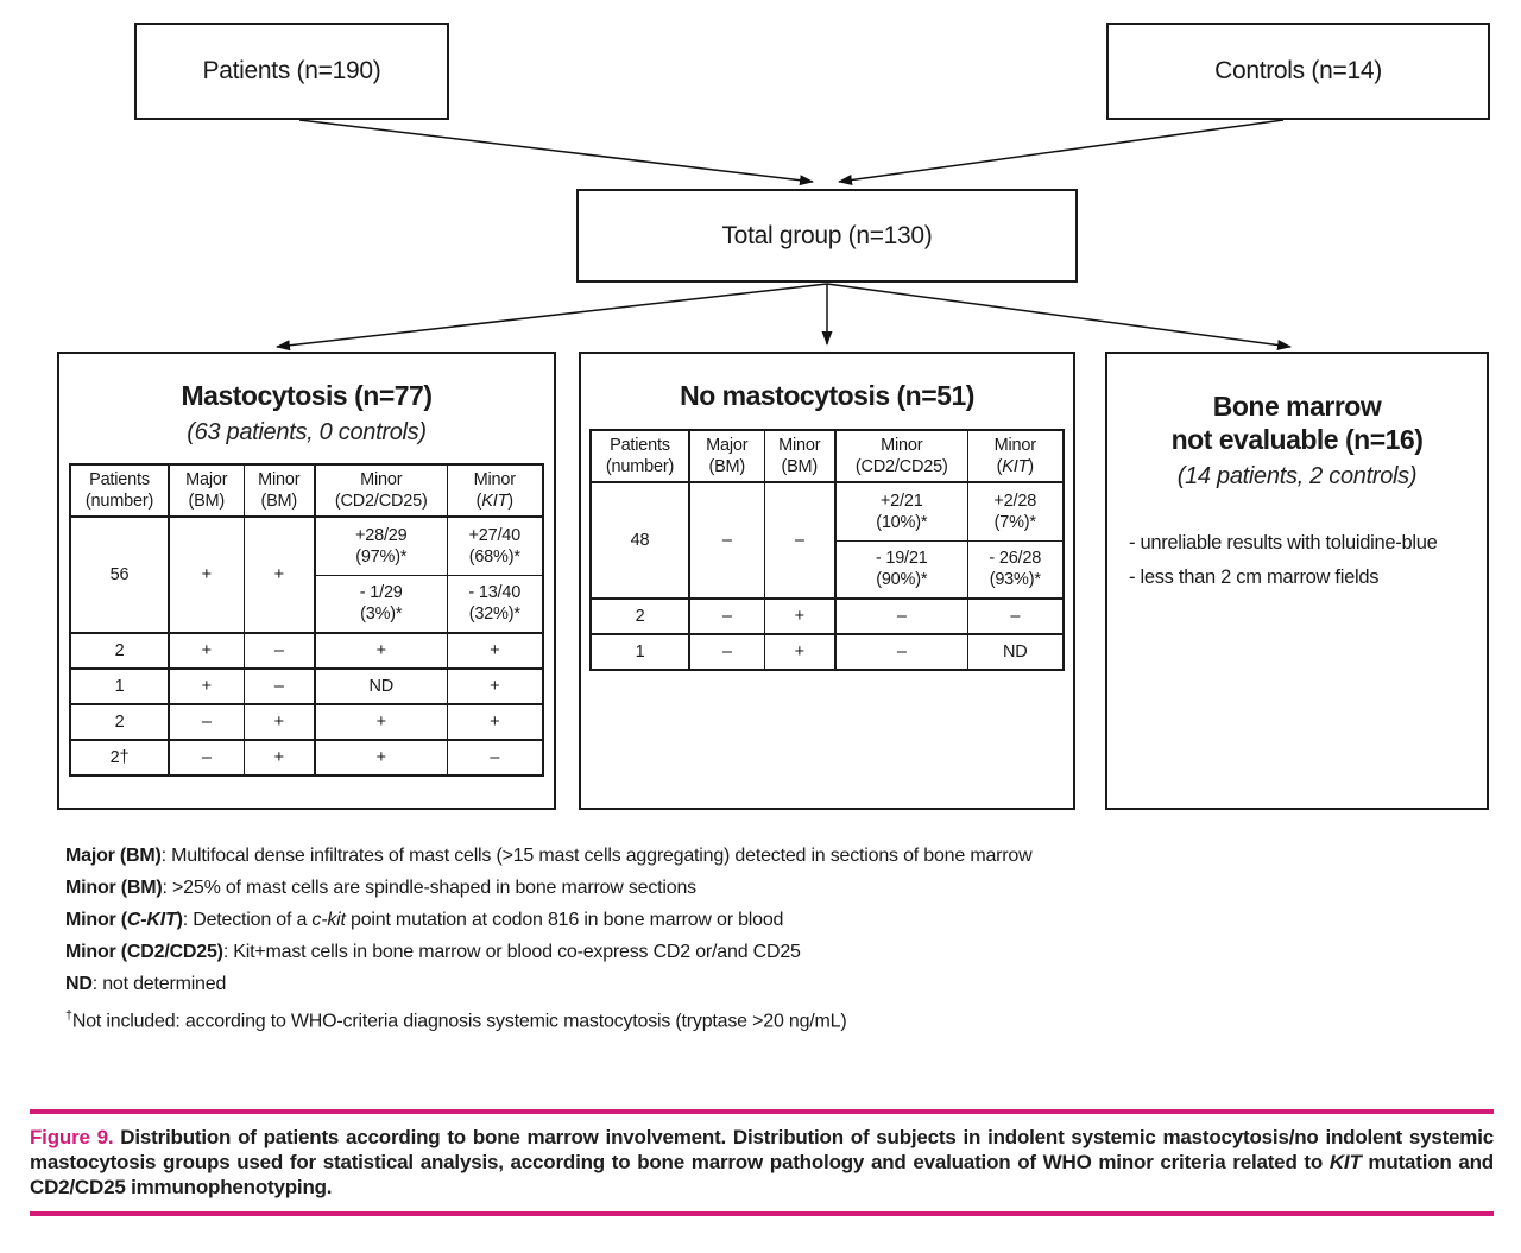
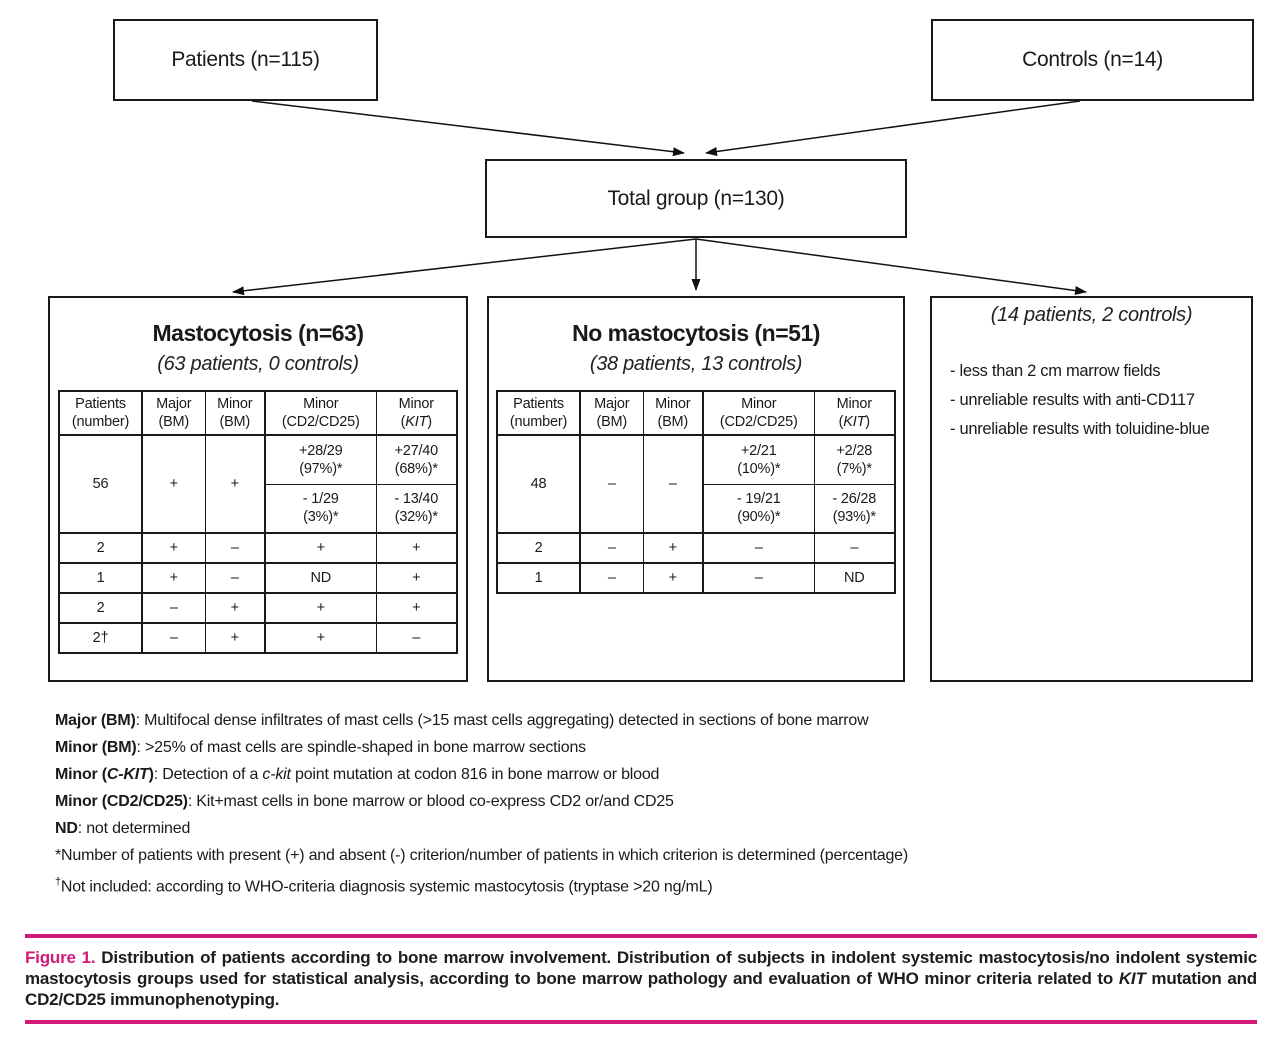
- Patients (n=190)
+ Patients (n=115)
  Controls (n=14)
  Total group (n=130)
- Mastocytosis (n=77)
+ Mastocytosis (n=63)
  (63 patients, 0 controls)
  Patients (number)	Major (BM)	Minor (BM)	Minor (CD2/CD25)	Minor (KIT)
  56	+	+	+28/29 (97%)*	+27/40 (68%)*
  - 1/29 (3%)*	- 13/40 (32%)*
  2	+	–	+	+
  1	+	–	ND	+
  2	–	+	+	+
  2†	–	+	+	–
  No mastocytosis (n=51)
+ (38 patients, 13 controls)
  Patients (number)	Major (BM)	Minor (BM)	Minor (CD2/CD25)	Minor (KIT)
  48	–	–	+2/21 (10%)*	+2/28 (7%)*
  - 19/21 (90%)*	- 26/28 (93%)*
  2	–	+	–	–
  1	–	+	–	ND
- Bone marrow
- not evaluable (n=16)
  (14 patients, 2 controls)
- - unreliable results with toluidine-blue
+ - less than 2 cm marrow fields
+ - unreliable results with anti-CD117
- - less than 2 cm marrow fields
+ - unreliable results with toluidine-blue
  Major (BM): Multifocal dense infiltrates of mast cells (>15 mast cells aggregating) detected in sections of bone marrow
  Minor (BM): >25% of mast cells are spindle-shaped in bone marrow sections
  Minor (C-KIT): Detection of a c-kit point mutation at codon 816 in bone marrow or blood
  Minor (CD2/CD25): Kit+mast cells in bone marrow or blood co-express CD2 or/and CD25
  ND: not determined
+ *Number of patients with present (+) and absent (-) criterion/number of patients in which criterion is determined (percentage)
  †Not included: according to WHO-criteria diagnosis systemic mastocytosis (tryptase >20 ng/mL)
- Figure 9. Distribution of patients according to bone marrow involvement. Distribution of subjects in indolent systemic mastocytosis/no indolent systemic mastocytosis groups used for statistical analysis, according to bone marrow pathology and evaluation of WHO minor criteria related to KIT mutation and CD2/CD25 immunophenotyping.
+ Figure 1. Distribution of patients according to bone marrow involvement. Distribution of subjects in indolent systemic mastocytosis/no indolent systemic mastocytosis groups used for statistical analysis, according to bone marrow pathology and evaluation of WHO minor criteria related to KIT mutation and CD2/CD25 immunophenotyping.
